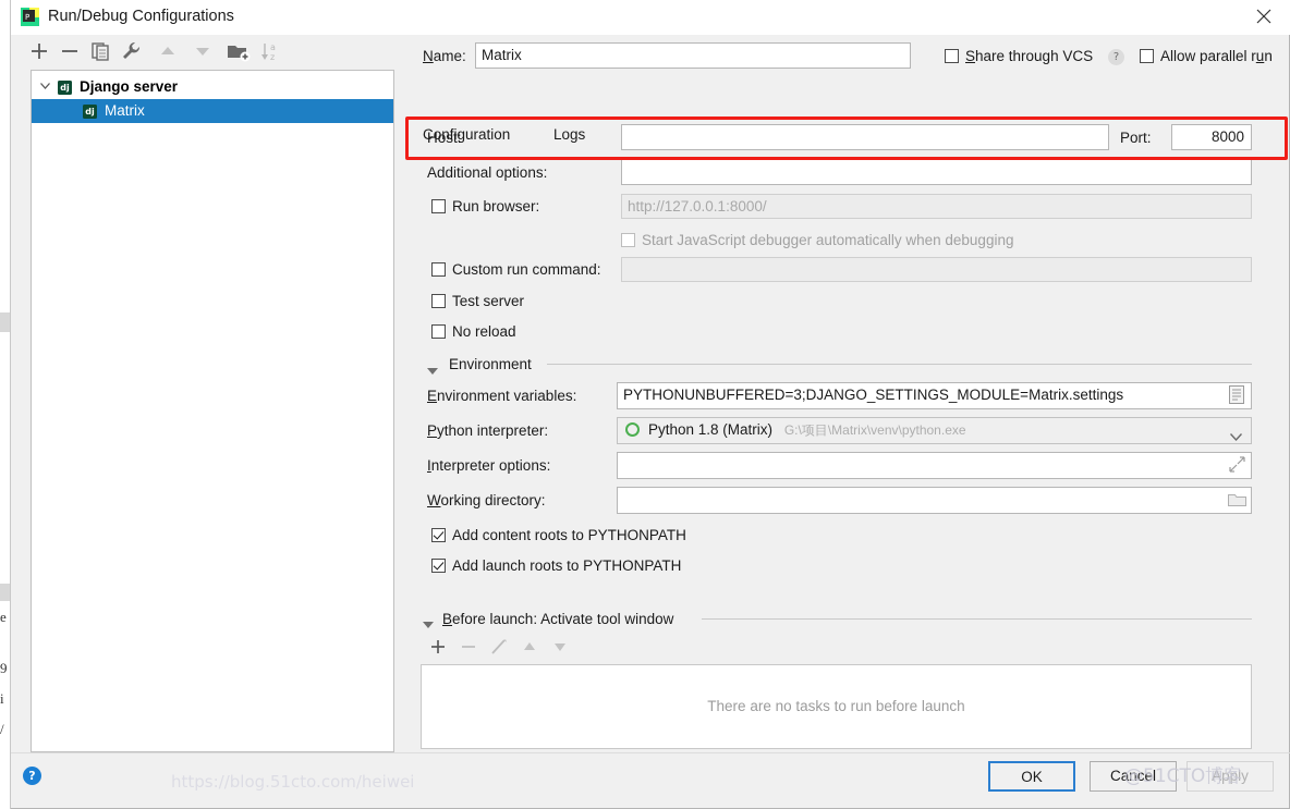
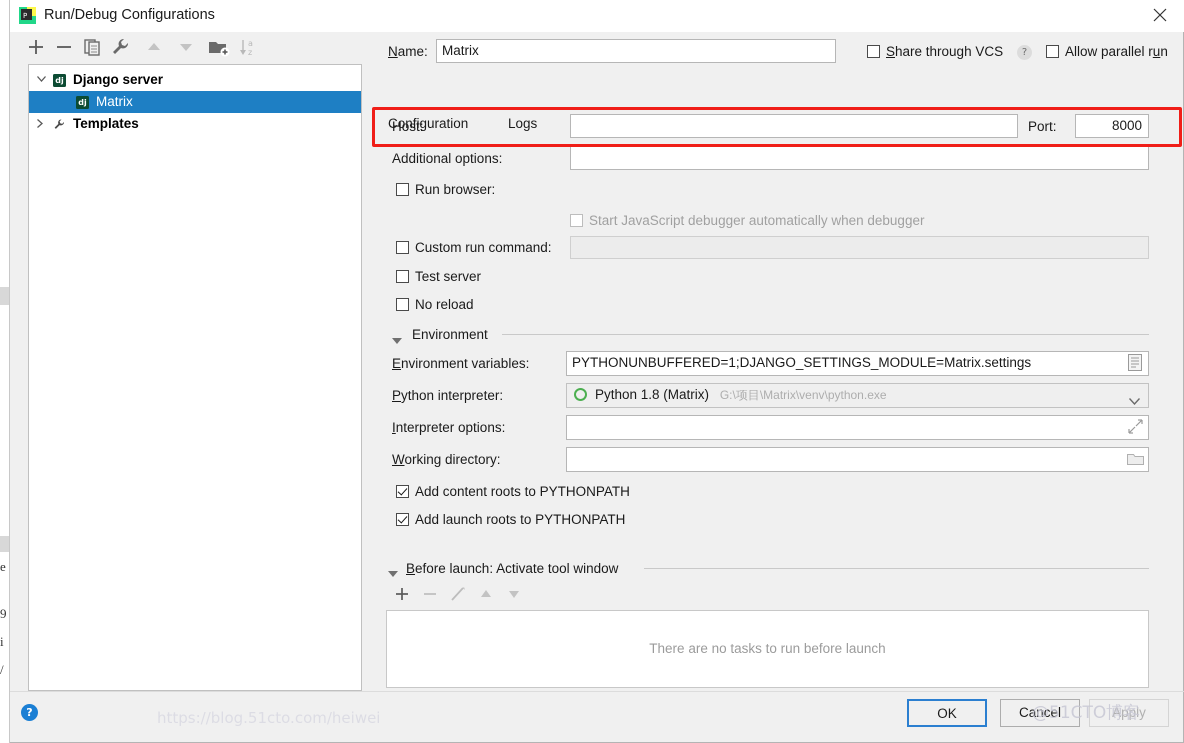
  e
  9
  i
  /
  P
  Run/Debug Configurations
  a
  z
  dj
  Django server
  dj
  Matrix
+ Templates
  Name:
  Matrix
  Share through VCS
  ?
  Allow parallel run
  Configuration
  Logs
  Host:
  Port:
  8000
  Additional options:
  Run browser:
- http://127.0.0.1:8000/
- Start JavaScript debugger automatically when debugging
+ Start JavaScript debugger automatically when debugger
  Custom run command:
  Test server
  No reload
  Environment
  Environment variables:
- PYTHONUNBUFFERED=3;DJANGO_SETTINGS_MODULE=Matrix.settings
+ PYTHONUNBUFFERED=1;DJANGO_SETTINGS_MODULE=Matrix.settings
  Python interpreter:
  Python 1.8 (Matrix) G:\项目\Matrix\venv\python.exe
  Interpreter options:
  Working directory:
  Add content roots to PYTHONPATH
  Add launch roots to PYTHONPATH
  Before launch: Activate tool window
  There are no tasks to run before launch
  ?
  OK
  Cancel
  Apply
  @51CTO博客
